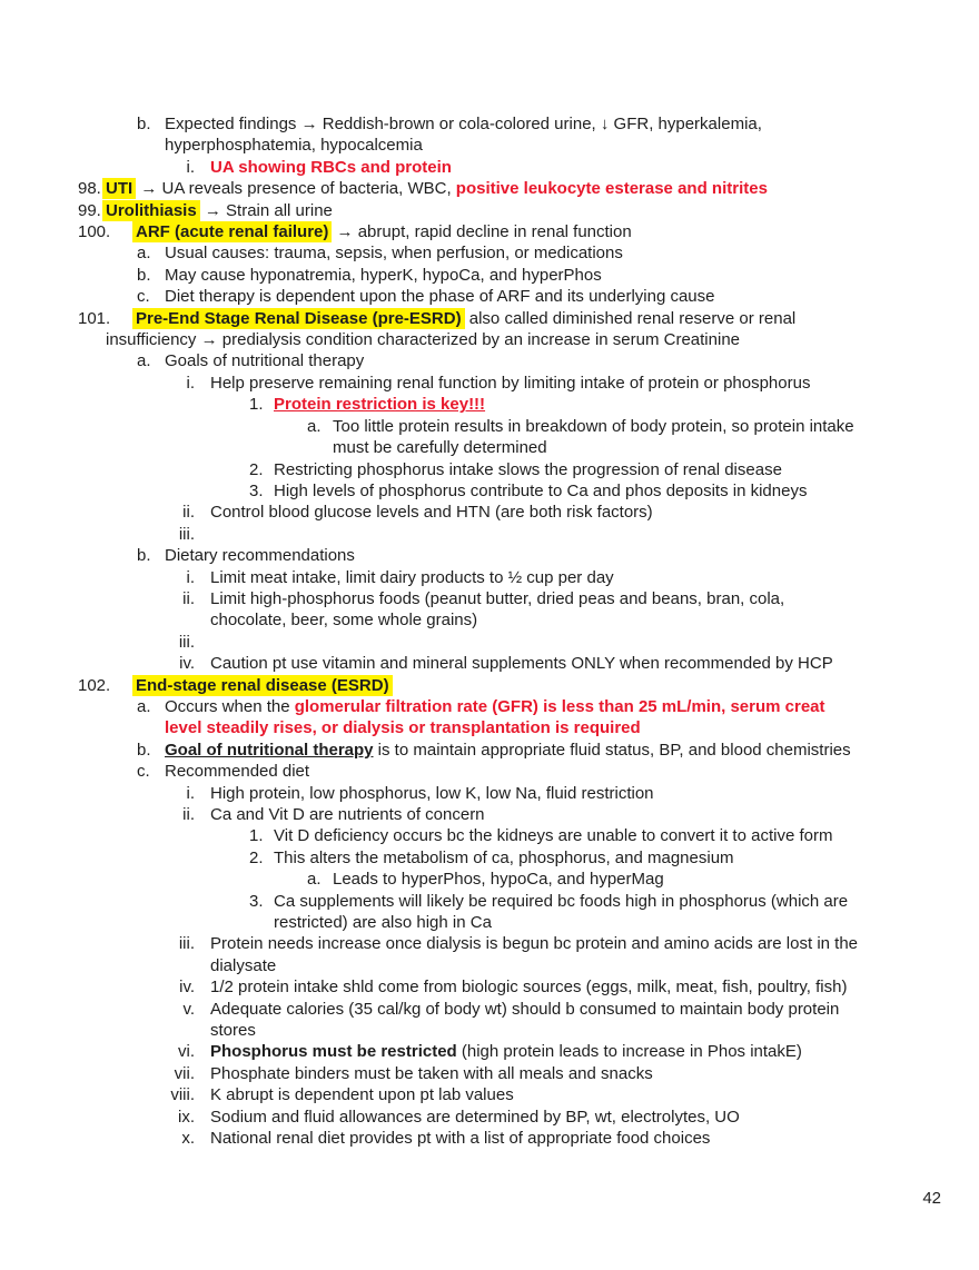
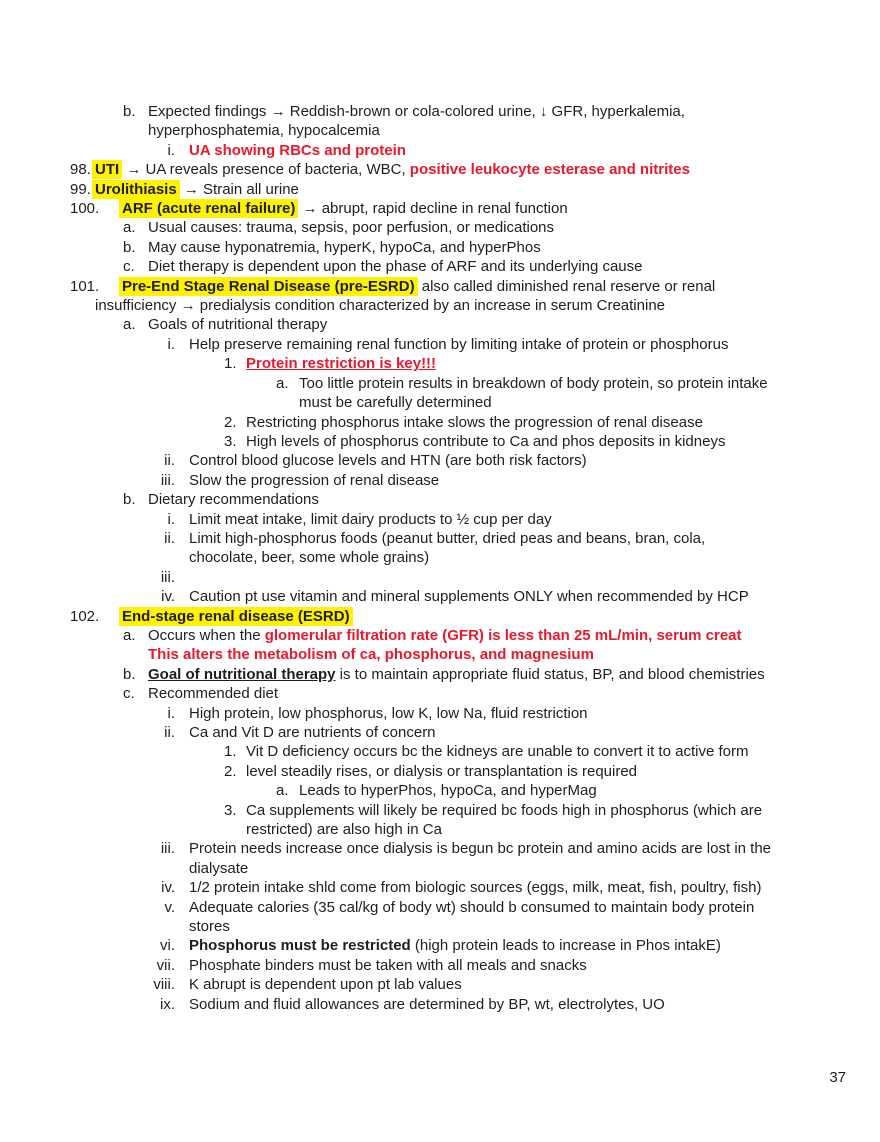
  b.
  Expected findings → Reddish-brown or cola-colored urine, ↓ GFR, hyperkalemia,
  hyperphosphatemia, hypocalcemia
  i.
  UA showing RBCs and protein
  98.
  UTI → UA reveals presence of bacteria, WBC, positive leukocyte esterase and nitrites
  99.
  Urolithiasis → Strain all urine
  100.
  ARF (acute renal failure) → abrupt, rapid decline in renal function
  a.
- Usual causes: trauma, sepsis, when perfusion, or medications
+ Usual causes: trauma, sepsis, poor perfusion, or medications
  b.
  May cause hyponatremia, hyperK, hypoCa, and hyperPhos
  c.
  Diet therapy is dependent upon the phase of ARF and its underlying cause
  101.
  Pre-End Stage Renal Disease (pre-ESRD) also called diminished renal reserve or renal
  insufficiency → predialysis condition characterized by an increase in serum Creatinine
  a.
  Goals of nutritional therapy
  i.
  Help preserve remaining renal function by limiting intake of protein or phosphorus
  1.
  Protein restriction is key!!!
  a.
  Too little protein results in breakdown of body protein, so protein intake
  must be carefully determined
  2.
  Restricting phosphorus intake slows the progression of renal disease
  3.
  High levels of phosphorus contribute to Ca and phos deposits in kidneys
  ii.
  Control blood glucose levels and HTN (are both risk factors)
  iii.
+ Slow the progression of renal disease
  b.
  Dietary recommendations
  i.
  Limit meat intake, limit dairy products to ½ cup per day
  ii.
  Limit high-phosphorus foods (peanut butter, dried peas and beans, bran, cola,
  chocolate, beer, some whole grains)
  iii.
  iv.
  Caution pt use vitamin and mineral supplements ONLY when recommended by HCP
  102.
  End-stage renal disease (ESRD)
  a.
  Occurs when the glomerular filtration rate (GFR) is less than 25 mL/min, serum creat
- level steadily rises, or dialysis or transplantation is required
+ This alters the metabolism of ca, phosphorus, and magnesium
  b.
  Goal of nutritional therapy is to maintain appropriate fluid status, BP, and blood chemistries
  c.
  Recommended diet
  i.
  High protein, low phosphorus, low K, low Na, fluid restriction
  ii.
  Ca and Vit D are nutrients of concern
  1.
  Vit D deficiency occurs bc the kidneys are unable to convert it to active form
  2.
- This alters the metabolism of ca, phosphorus, and magnesium
+ level steadily rises, or dialysis or transplantation is required
  a.
  Leads to hyperPhos, hypoCa, and hyperMag
  3.
  Ca supplements will likely be required bc foods high in phosphorus (which are
  restricted) are also high in Ca
  iii.
  Protein needs increase once dialysis is begun bc protein and amino acids are lost in the
  dialysate
  iv.
  1/2 protein intake shld come from biologic sources (eggs, milk, meat, fish, poultry, fish)
  v.
  Adequate calories (35 cal/kg of body wt) should b consumed to maintain body protein
  stores
  vi.
  Phosphorus must be restricted (high protein leads to increase in Phos intakE)
  vii.
  Phosphate binders must be taken with all meals and snacks
  viii.
  K abrupt is dependent upon pt lab values
  ix.
  Sodium and fluid allowances are determined by BP, wt, electrolytes, UO
- x.
- National renal diet provides pt with a list of appropriate food choices
- 42
+ 37
